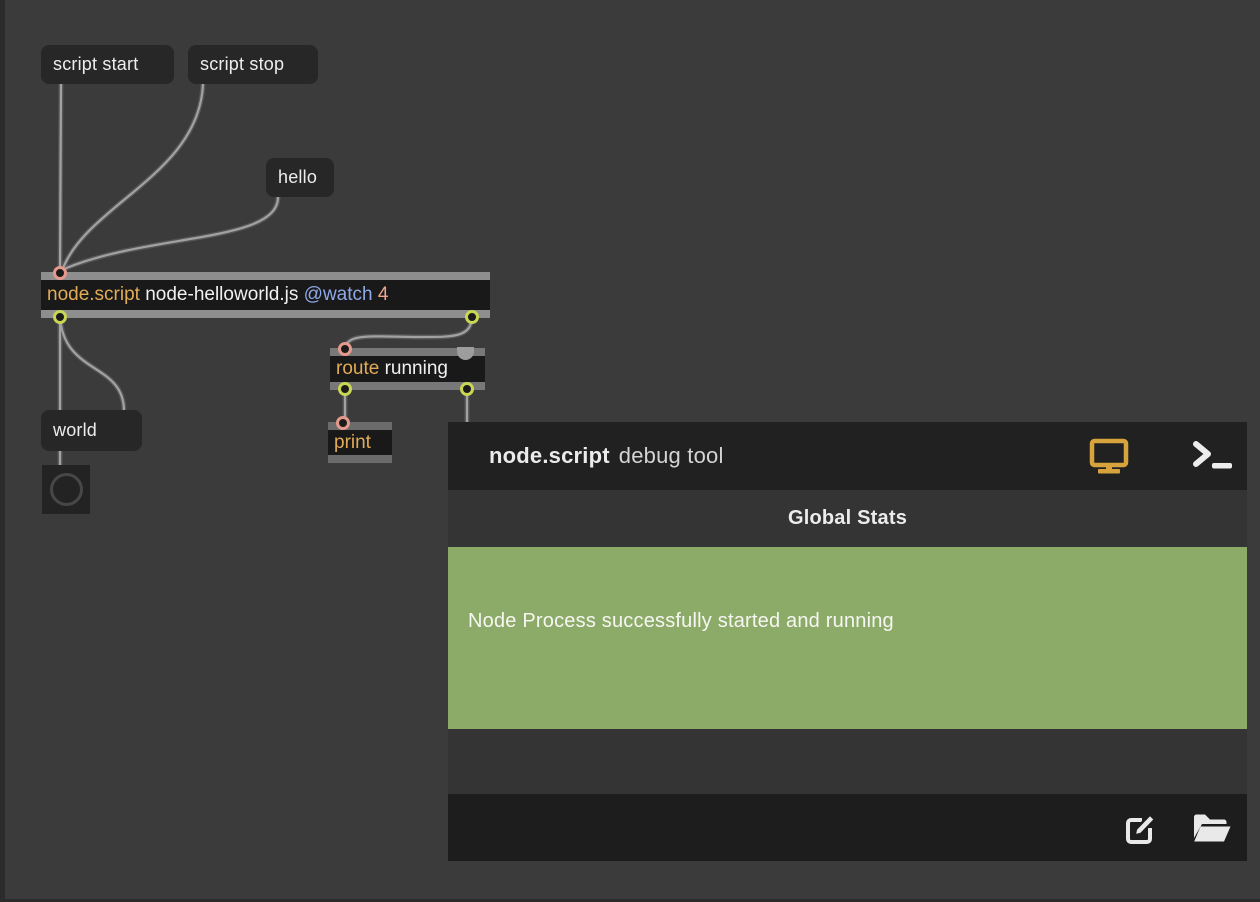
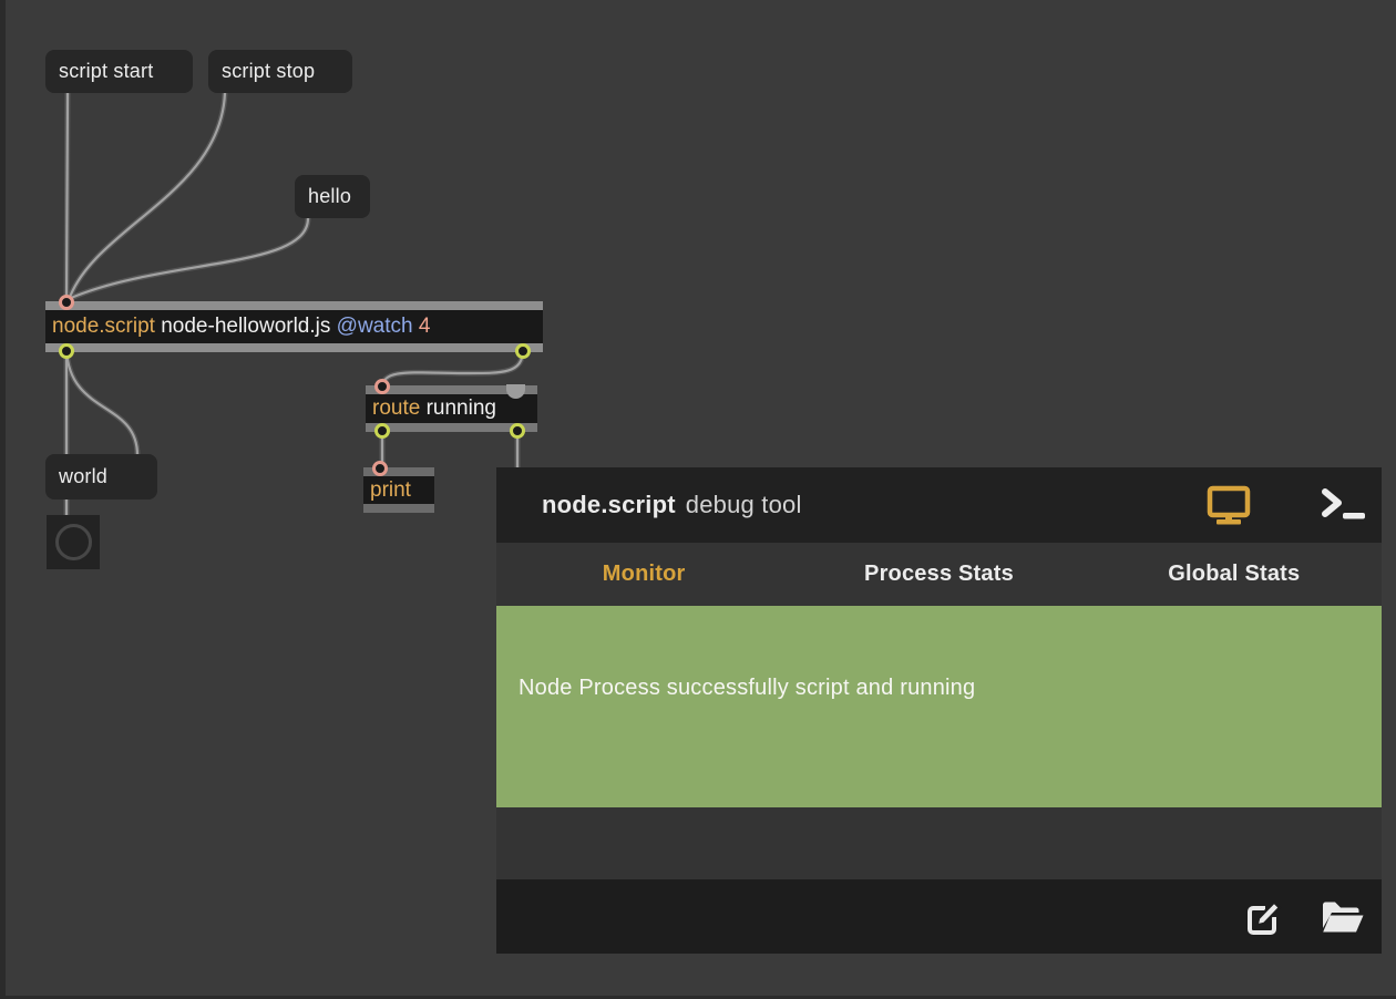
  script start
  script stop
  hello
  world
  node.script
  node-helloworld.js
  @watch
  4
  route
  running
  print
  node.script
  debug tool
+ Monitor
+ Process Stats
  Global Stats
- Node Process successfully started and running
+ Node Process successfully script and running
